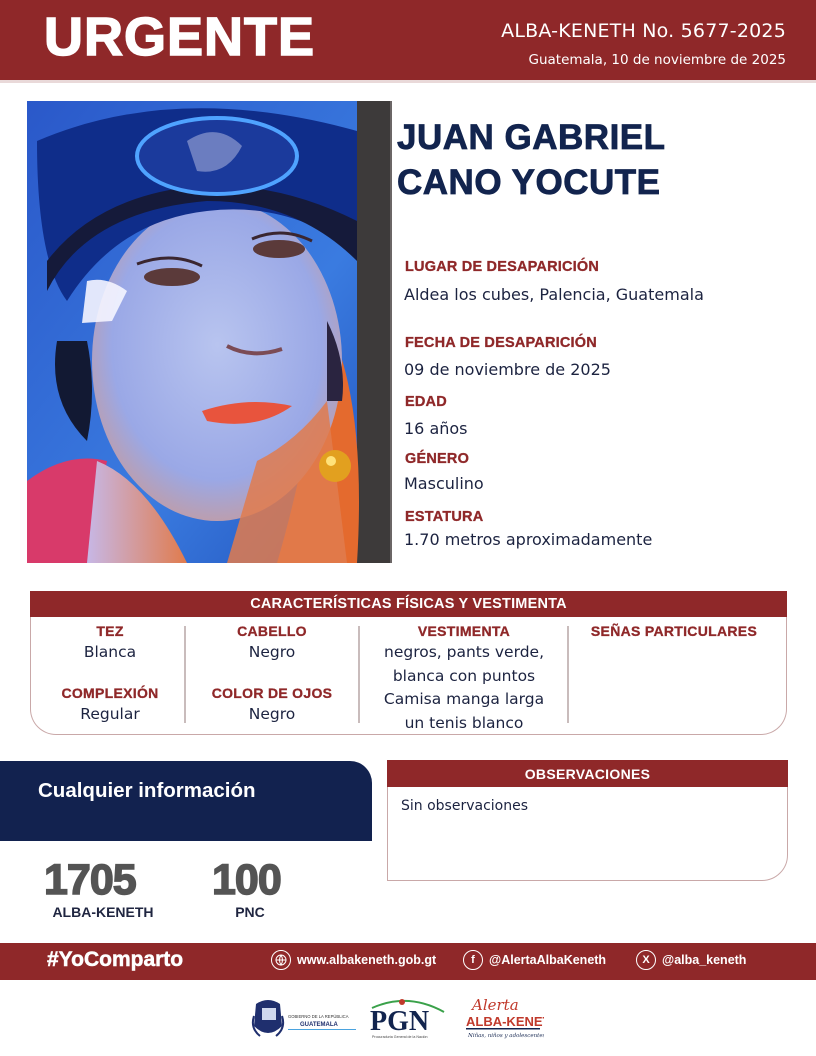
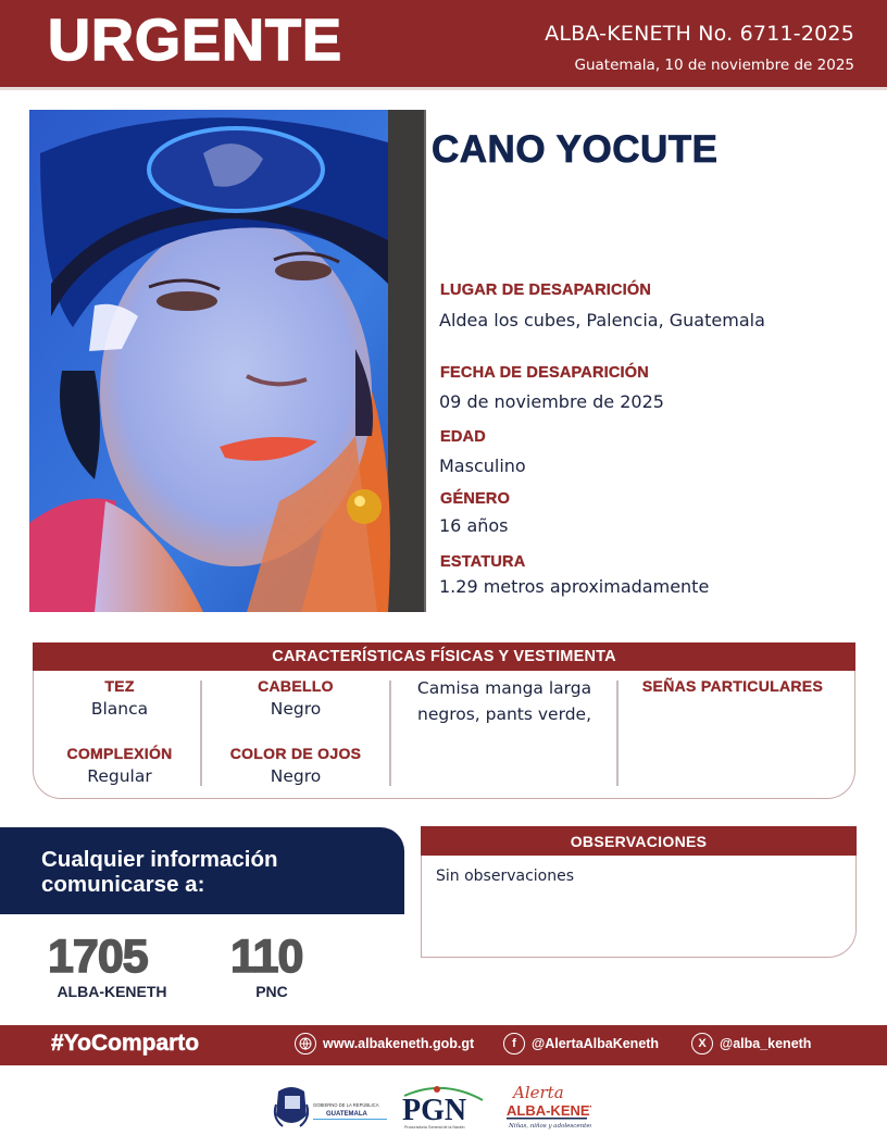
  URGENTE
- ALBA-KENETH No. 5677-2025
+ ALBA-KENETH No. 6711-2025
  Guatemala, 10 de noviembre de 2025
- JUAN GABRIEL
  CANO YOCUTE
  LUGAR DE DESAPARICIÓN
  Aldea los cubes, Palencia, Guatemala
  FECHA DE DESAPARICIÓN
  09 de noviembre de 2025
  EDAD
- 16 años
+ Masculino
  GÉNERO
- Masculino
+ 16 años
  ESTATURA
- 1.70 metros aproximadamente
+ 1.29 metros aproximadamente
  CARACTERÍSTICAS FÍSICAS Y VESTIMENTA
  TEZ
  Blanca
  COMPLEXIÓN
  Regular
  CABELLO
  Negro
  COLOR DE OJOS
  Negro
- VESTIMENTA
- negros, pants verde,
+ Camisa manga larga
- blanca con puntos
- Camisa manga larga
+ negros, pants verde,
- un tenis blanco
  SEÑAS PARTICULARES
  Cualquier información
+ comunicarse a:
  1705
  ALBA-KENETH
- 100
+ 110
  PNC
  OBSERVACIONES
  Sin observaciones
  #YoComparto
  www.albakeneth.gob.gt
  f
  @AlertaAlbaKeneth
  X
  @alba_keneth
  PGN
  Alerta
  ALBA-KENE
